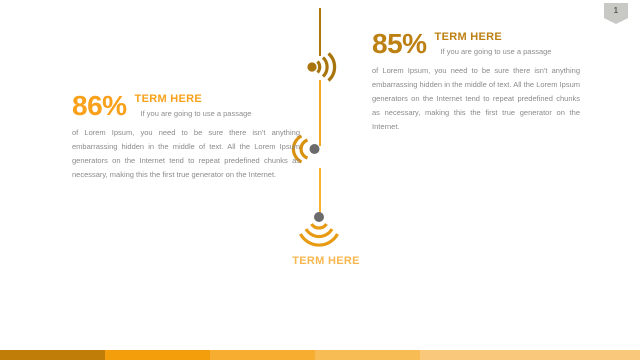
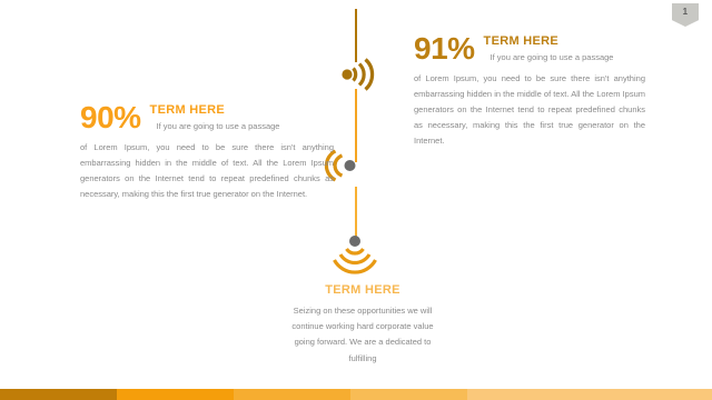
  1
- 86%
+ 90%
  TERM HERE
  If you are going to use a passage
  of Lorem Ipsum, you need to be sure there isn't anything embarrassing hidden in the middle of text. All the Lorem Ipsum generators on the Internet tend to repeat predefined chunks as necessary, making this the first true generator on the Internet.
- 85%
+ 91%
  TERM HERE
  If you are going to use a passage
  of Lorem Ipsum, you need to be sure there isn't anything embarrassing hidden in the middle of text. All the Lorem Ipsum generators on the Internet tend to repeat predefined chunks as necessary, making this the first true generator on the Internet.
  TERM HERE
+ Seizing on these opportunities we will continue working hard corporate value going forward. We are a dedicated to fulfilling
